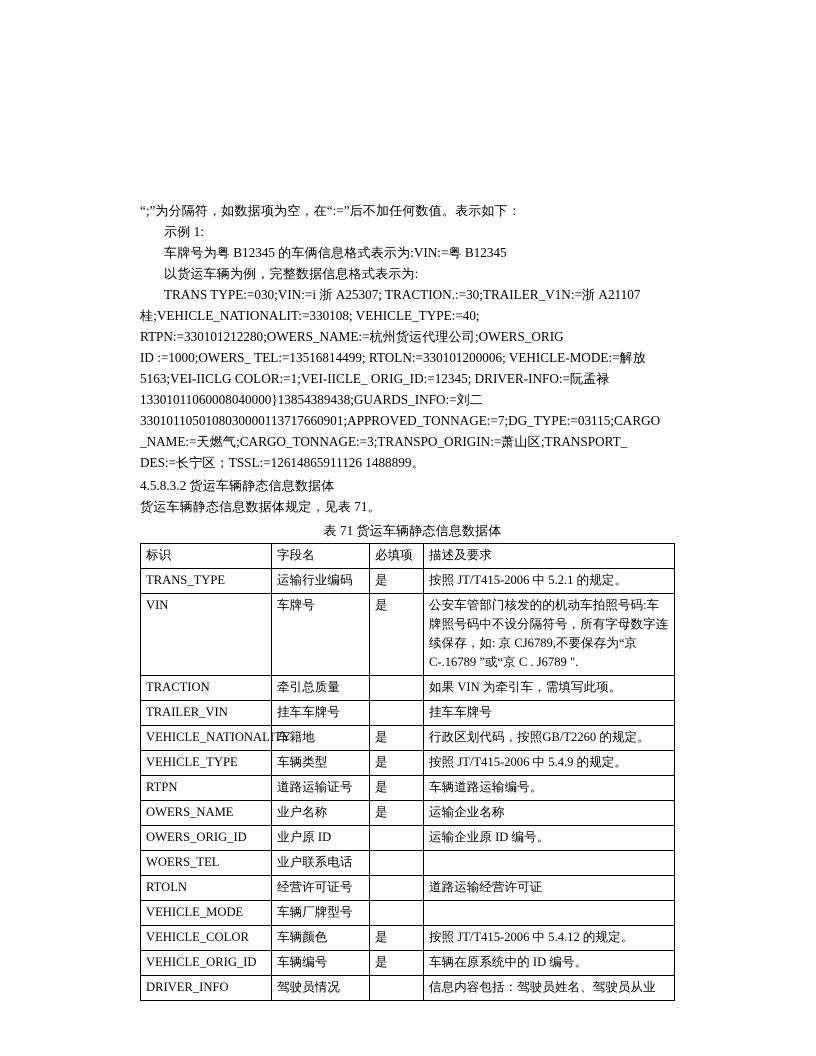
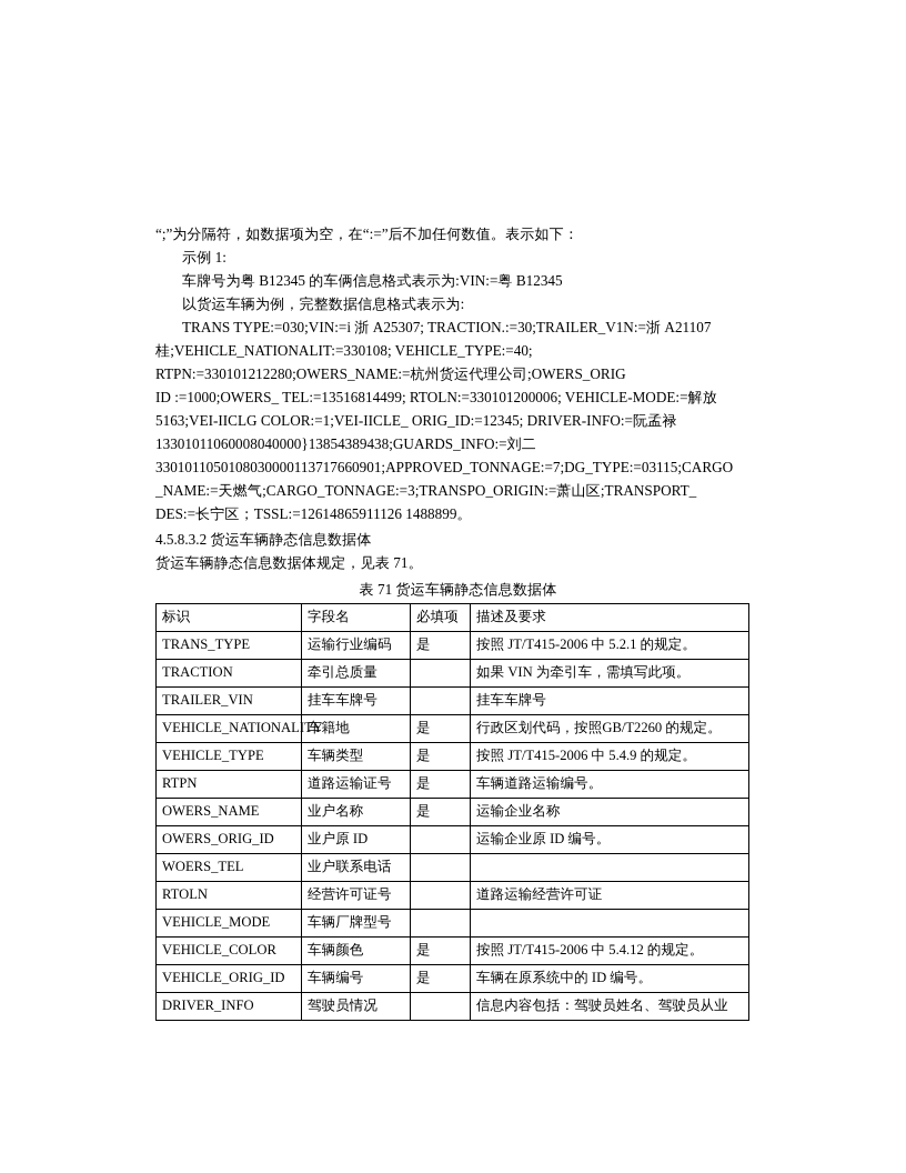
  “;”为分隔符，如数据项为空，在“:=”后不加任何数值。表示如下：
  示例 1:
  车牌号为粤 B12345 的车俩信息格式表示为:VIN:=粤 B12345
  以货运车辆为例，完整数据信息格式表示为:
  TRANS TYPE:=030;VIN:=i 浙 A25307; TRACTION.:=30;TRAILER_V1N:=浙 A21107
  桂;VEHICLE_NATIONALIT:=330108; VEHICLE_TYPE:=40;
  RTPN:=330101212280;OWERS_NAME:=杭州货运代理公司;OWERS_ORIG
  ID :=1000;OWERS_ TEL:=13516814499; RTOLN:=330101200006; VEHICLE-MODE:=解放
  5163;VEI-IICLG COLOR:=1;VEI-IICLE_ ORIG_ID:=12345; DRIVER-INFO:=阮孟禄
  13301011060008040000}13854389438;GUARDS_INFO:=刘二
  3301011050108030000113717660901;APPROVED_TONNAGE:=7;DG_TYPE:=03115;CARGO
  _NAME:=天燃气;CARGO_TONNAGE:=3;TRANSPO_ORIGIN:=萧山区;TRANSPORT_
  DES:=长宁区；TSSL:=12614865911126 1488899。
  4.5.8.3.2 货运车辆静态信息数据体
  货运车辆静态信息数据体规定，见表 71。
  表 71 货运车辆静态信息数据体
  标识	字段名	必填项	描述及要求
  TRANS_TYPE	运输行业编码	是	按照 JT/T415-2006 中 5.2.1 的规定。
- VIN	车牌号	是	公安车管部门核发的的机动车拍照号码:车牌照号码中不设分隔符号，所有字母数字连续保存，如: 京 CJ6789,不要保存为“京 C-.16789 ”或“京 C . J6789 ".
  TRACTION	牵引总质量		如果 VIN 为牵引车，需填写此项。
  TRAILER_VIN	挂车车牌号		挂车车牌号
  VEHICLE_NATIONALI	车籍地	是	行政区划代码，按照GB/T2260 的规定。
  VEHICLE_TYPE	车辆类型	是	按照 JT/T415-2006 中 5.4.9 的规定。
  RTPN	道路运输证号	是	车辆道路运输编号。
  OWERS_NAME	业户名称	是	运输企业名称
  OWERS_ORIG_ID	业户原 ID		运输企业原 ID 编号。
  WOERS_TEL	业户联系电话
  RTOLN	经营许可证号		道路运输经营许可证
  VEHICLE_MODE	车辆厂牌型号
  VEHICLE_COLOR	车辆颜色	是	按照 JT/T415-2006 中 5.4.12 的规定。
  VEHICLE_ORIG_ID	车辆编号	是	车辆在原系统中的 ID 编号。
  DRIVER_INFO	驾驶员情况		信息内容包括：驾驶员姓名、驾驶员从业
